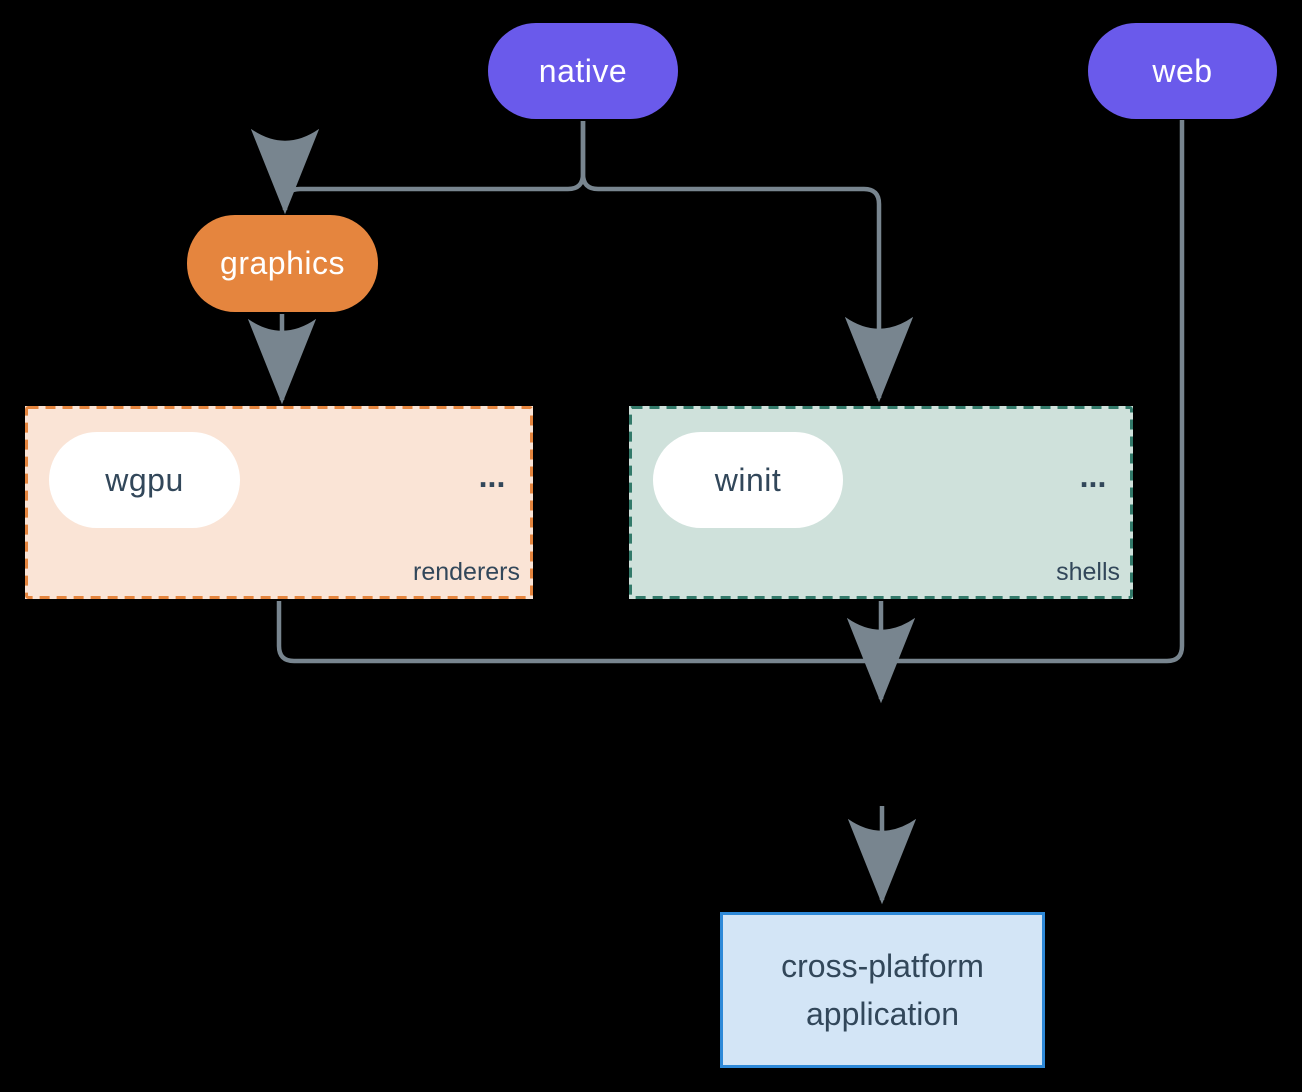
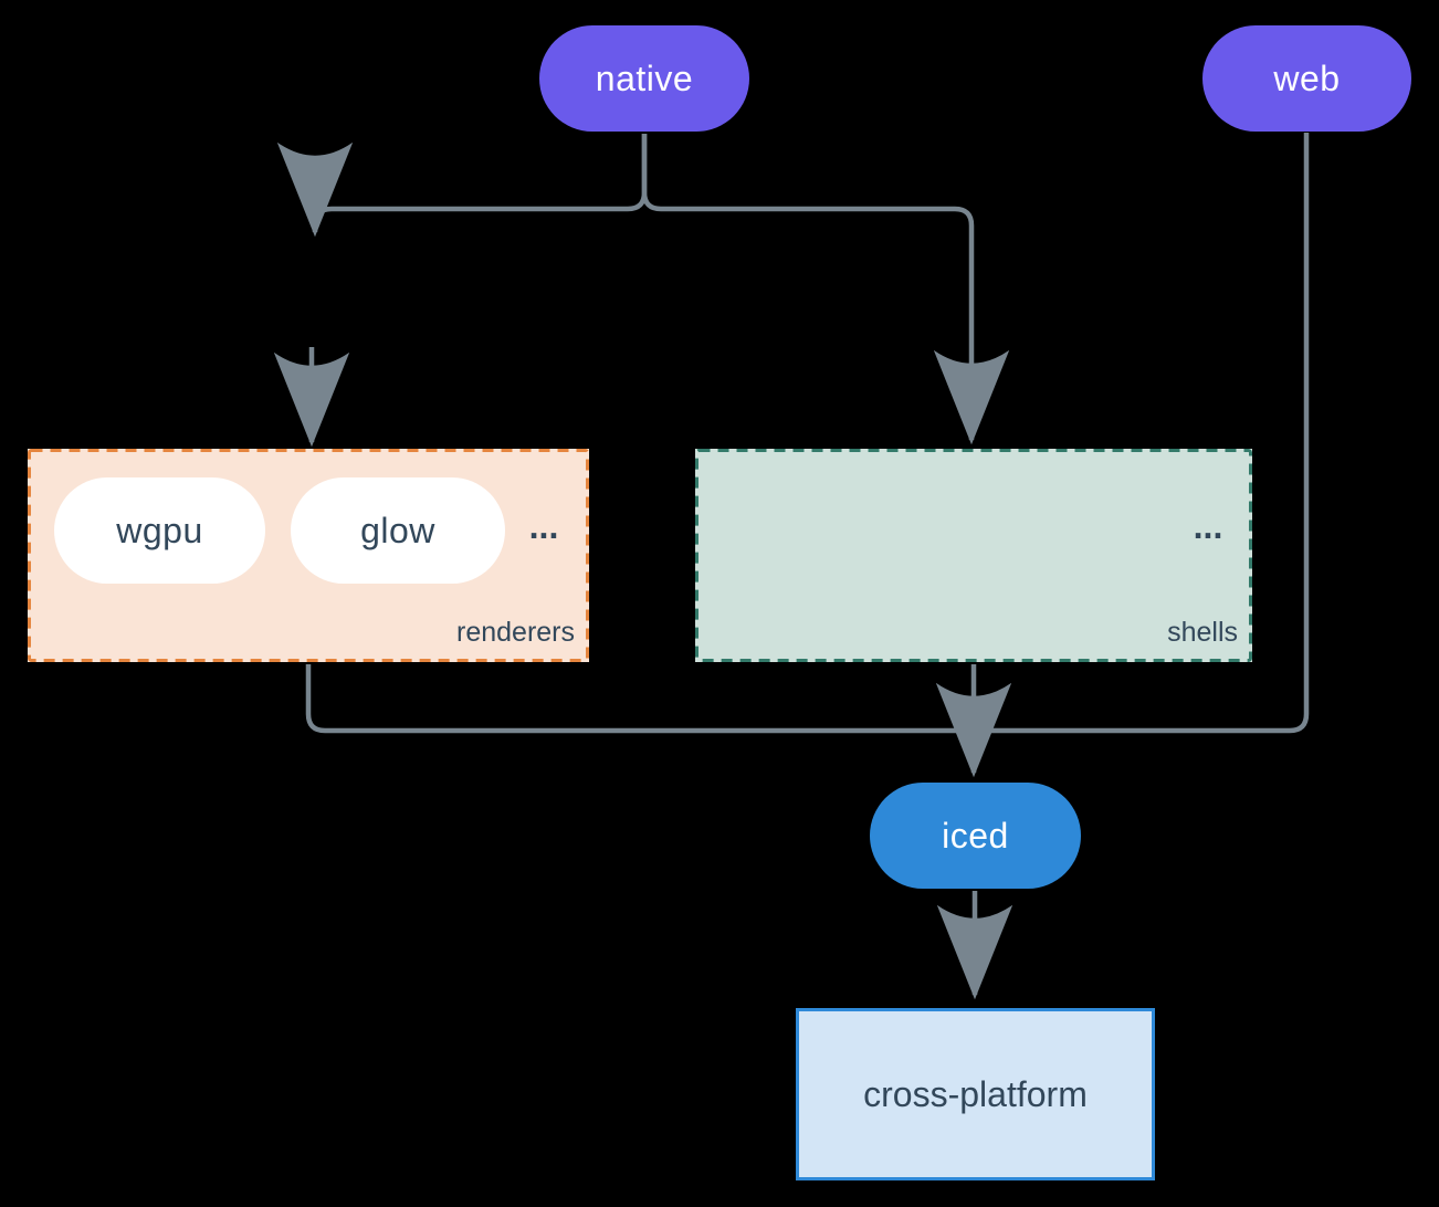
  renderers
  shells
  native
  web
- graphics
  wgpu
+ glow
  ...
- winit
  ...
+ iced
  cross-platform
- application
